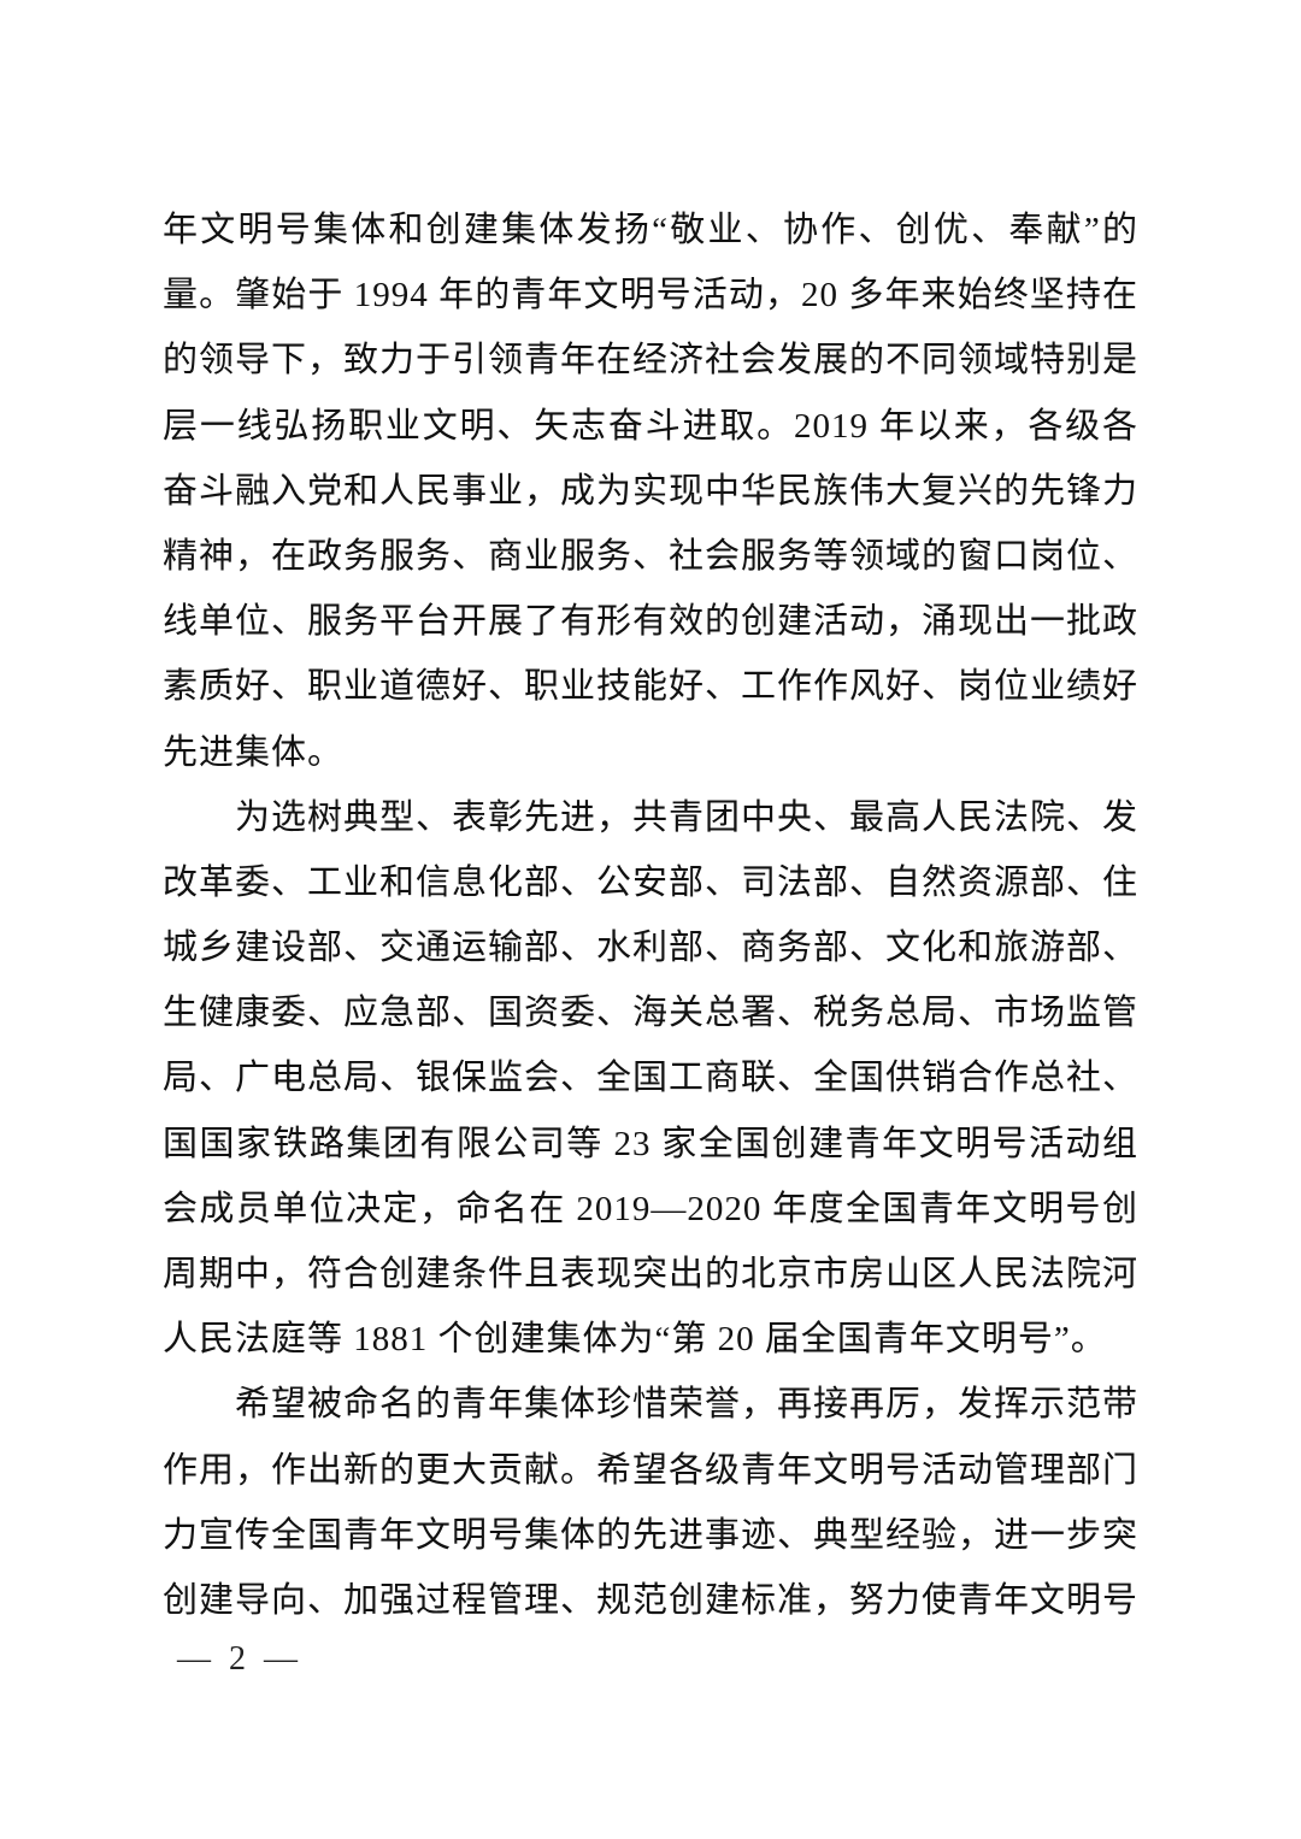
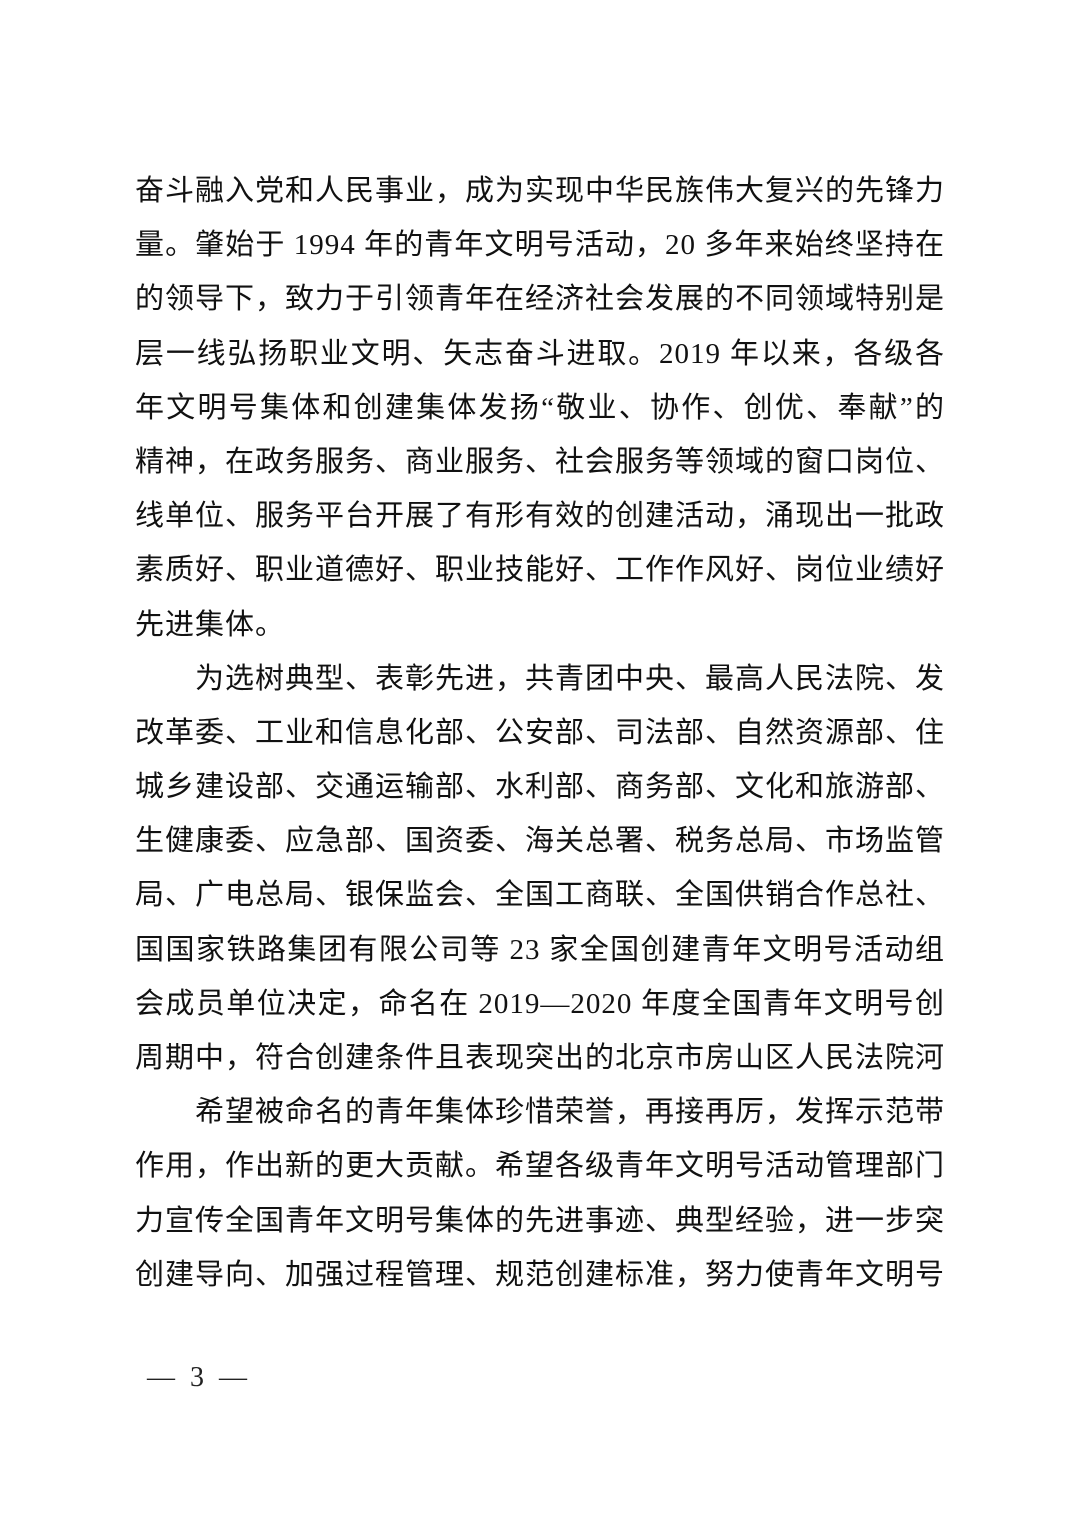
- 年文明号集体和创建集体发扬“敬业、协作、创优、奉献”的
+ 奋斗融入党和人民事业，成为实现中华民族伟大复兴的先锋力
  量。肇始于 1994 年的青年文明号活动，20 多年来始终坚持在
  的领导下，致力于引领青年在经济社会发展的不同领域特别是
  层一线弘扬职业文明、矢志奋斗进取。2019 年以来，各级各
- 奋斗融入党和人民事业，成为实现中华民族伟大复兴的先锋力
+ 年文明号集体和创建集体发扬“敬业、协作、创优、奉献”的
  精神，在政务服务、商业服务、社会服务等领域的窗口岗位、
  线单位、服务平台开展了有形有效的创建活动，涌现出一批政
  素质好、职业道德好、职业技能好、工作作风好、岗位业绩好
  先进集体。
  为选树典型、表彰先进，共青团中央、最高人民法院、发
  改革委、工业和信息化部、公安部、司法部、自然资源部、住
  城乡建设部、交通运输部、水利部、商务部、文化和旅游部、
  生健康委、应急部、国资委、海关总署、税务总局、市场监管
  局、广电总局、银保监会、全国工商联、全国供销合作总社、
  国国家铁路集团有限公司等 23 家全国创建青年文明号活动组
  会成员单位决定，命名在 2019—2020 年度全国青年文明号创
  周期中，符合创建条件且表现突出的北京市房山区人民法院河
- 人民法庭等 1881 个创建集体为“第 20 届全国青年文明号”。
  希望被命名的青年集体珍惜荣誉，再接再厉，发挥示范带
  作用，作出新的更大贡献。希望各级青年文明号活动管理部门
  力宣传全国青年文明号集体的先进事迹、典型经验，进一步突
  创建导向、加强过程管理、规范创建标准，努力使青年文明号
- — 2 —
+ — 3 —
